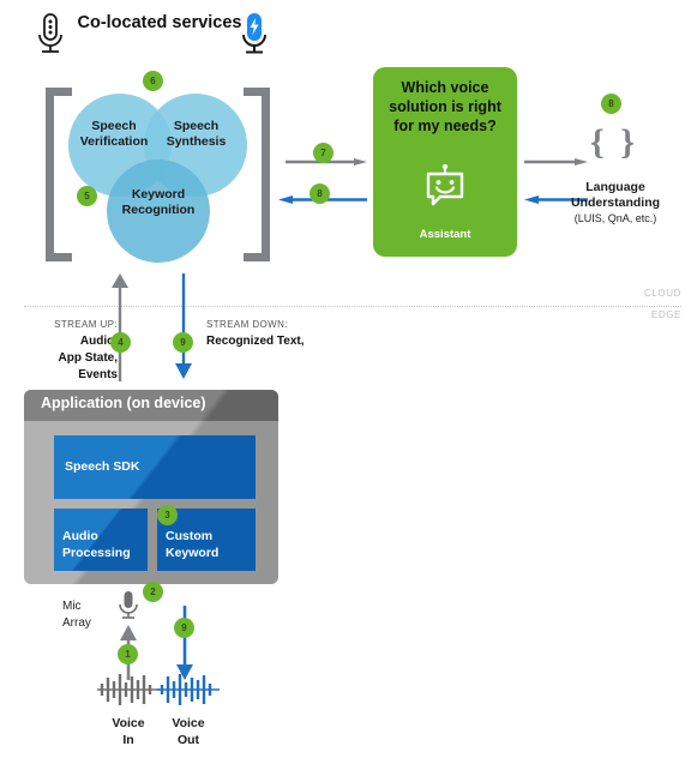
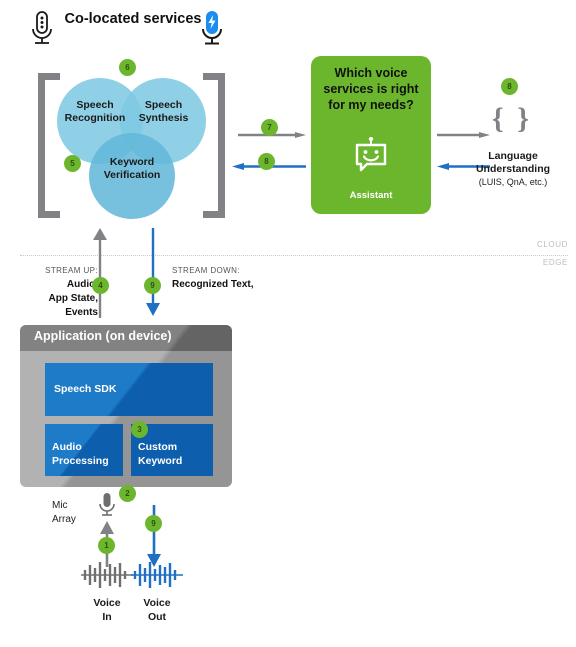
  Co-located services
  Speech
- Verification
+ Recognition
  Speech
  Synthesis
  Keyword
- Recognition
+ Verification
  6
  5
  7
  8
- Which voice solution is right for my needs?
+ Which voice services is right for my needs?
  Assistant
  8
  { }
  Language
  Understanding
  (LUIS, QnA, etc.)
  CLOUD
  EDGE
  4
  9
  STREAM UP:
  App State,
  Events
  STREAM DOWN:
  Recognized Text,
  Speech SDK
  Audio
  Processing
  Custom
  Keyword
  3
  2
  Mic
  Array
  1
  9
  Voice
  In
  Voice
  Out
